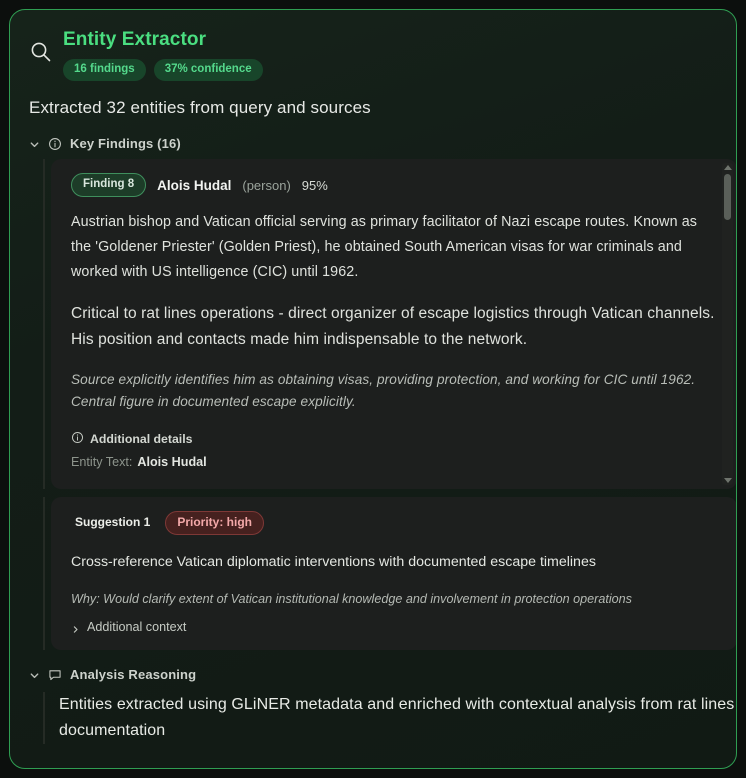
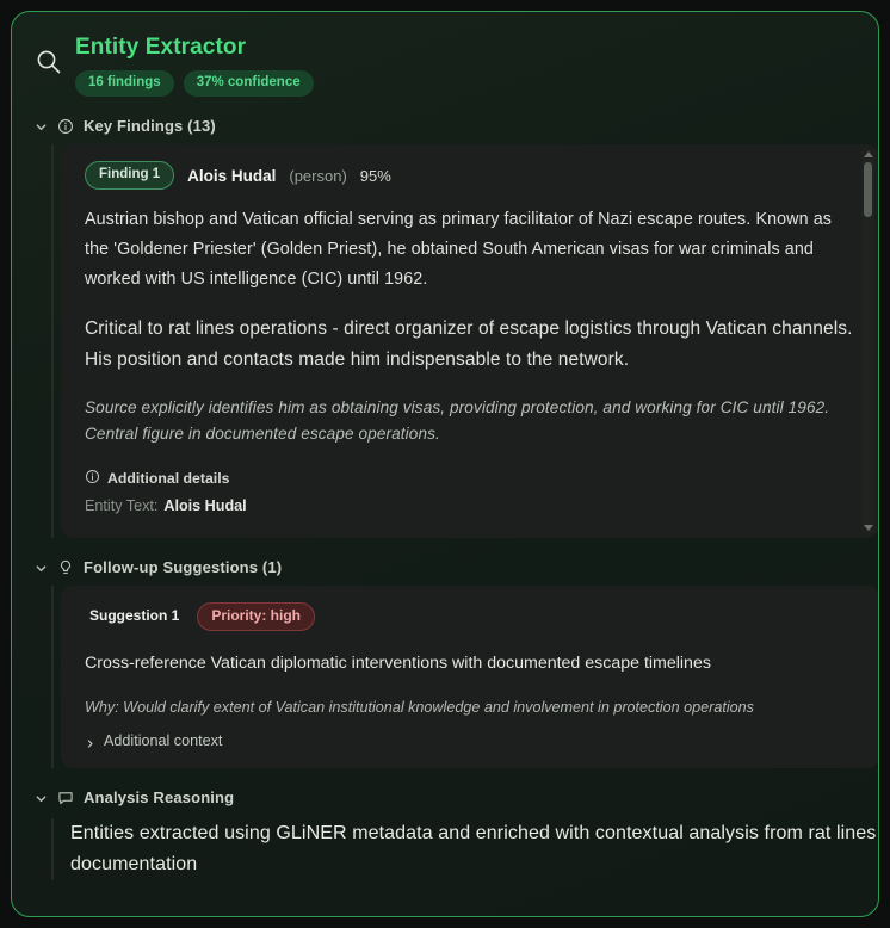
  Entity Extractor
  16 findings
  37% confidence
- Extracted 32 entities from query and sources
- Key Findings (16)
+ Key Findings (13)
- Finding 8
+ Finding 1
  Alois Hudal
  (person)
  95%
  Austrian bishop and Vatican official serving as primary facilitator of Nazi escape routes. Known as the 'Goldener Priester' (Golden Priest), he obtained South American visas for war criminals and worked with US intelligence (CIC) until 1962.
  Critical to rat lines operations - direct organizer of escape logistics through Vatican channels. His position and contacts made him indispensable to the network.
- Source explicitly identifies him as obtaining visas, providing protection, and working for CIC until 1962. Central figure in documented escape explicitly.
+ Source explicitly identifies him as obtaining visas, providing protection, and working for CIC until 1962. Central figure in documented escape operations.
  Additional details
  Entity Text: Alois Hudal
+ Follow-up Suggestions (1)
  Suggestion 1
  Priority: high
  Cross-reference Vatican diplomatic interventions with documented escape timelines
  Why: Would clarify extent of Vatican institutional knowledge and involvement in protection operations
  Additional context
  Analysis Reasoning
  Entities extracted using GLiNER metadata and enriched with contextual analysis from rat lines documentation
